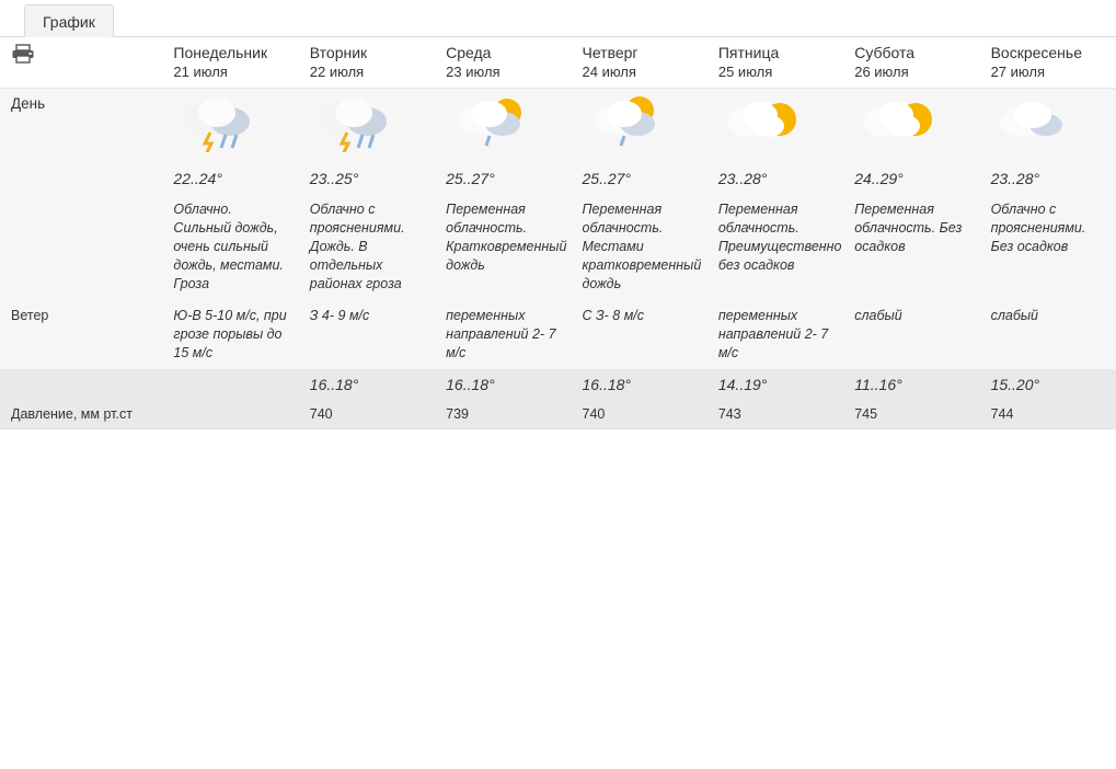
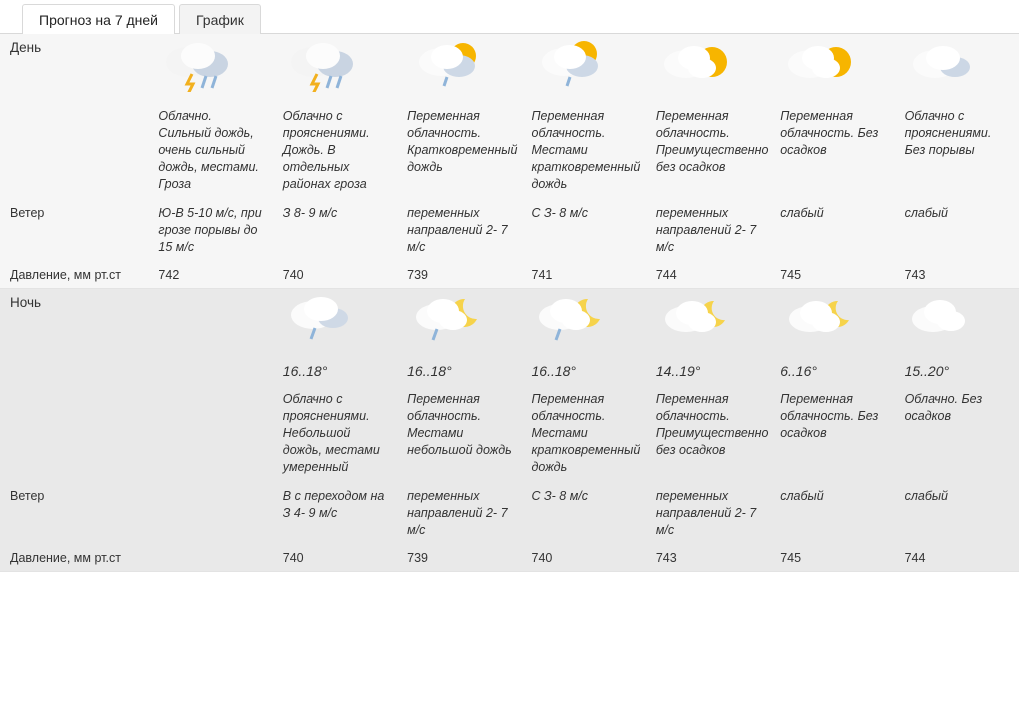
+ Прогноз на 7 дней
  График
- 	Понедельник 21 июля	Вторник 22 июля	Среда 23 июля	Четверг 24 июля	Пятница 25 июля	Суббота 26 июля	Воскресенье 27 июля
  День
- 	22..24°	23..25°	25..27°	25..27°	23..28°	24..29°	23..28°
- 	Облачно. Сильный дождь, очень сильный дождь, местами. Гроза	Облачно с прояснениями. Дождь. В отдельных районах гроза	Переменная облачность. Кратковременный дождь	Переменная облачность. Местами кратковременный дождь	Переменная облачность. Преимущественно без осадков	Переменная облачность. Без осадков	Облачно с прояснениями. Без осадков
+ 	Облачно. Сильный дождь, очень сильный дождь, местами. Гроза	Облачно с прояснениями. Дождь. В отдельных районах гроза	Переменная облачность. Кратковременный дождь	Переменная облачность. Местами кратковременный дождь	Переменная облачность. Преимущественно без осадков	Переменная облачность. Без осадков	Облачно с прояснениями. Без порывы
- Ветер	Ю-В 5-10 м/с, при грозе порывы до 15 м/с	З 4- 9 м/с	переменных направлений 2- 7 м/с	С З- 8 м/с	переменных направлений 2- 7 м/с	слабый	слабый
+ Ветер	Ю-В 5-10 м/с, при грозе порывы до 15 м/с	З 8- 9 м/с	переменных направлений 2- 7 м/с	С З- 8 м/с	переменных направлений 2- 7 м/с	слабый	слабый
+ Давление, мм рт.ст	742	740	739	741	744	745	743
+ Ночь
- 		16..18°	16..18°	16..18°	14..19°	11..16°	15..20°
+ 		16..18°	16..18°	16..18°	14..19°	6..16°	15..20°
+ 		Облачно с прояснениями. Небольшой дождь, местами умеренный	Переменная облачность. Местами небольшой дождь	Переменная облачность. Местами кратковременный дождь	Переменная облачность. Преимущественно без осадков	Переменная облачность. Без осадков	Облачно. Без осадков
+ Ветер		В с переходом на З 4- 9 м/с	переменных направлений 2- 7 м/с	С З- 8 м/с	переменных направлений 2- 7 м/с	слабый	слабый
  Давление, мм рт.ст		740	739	740	743	745	744
